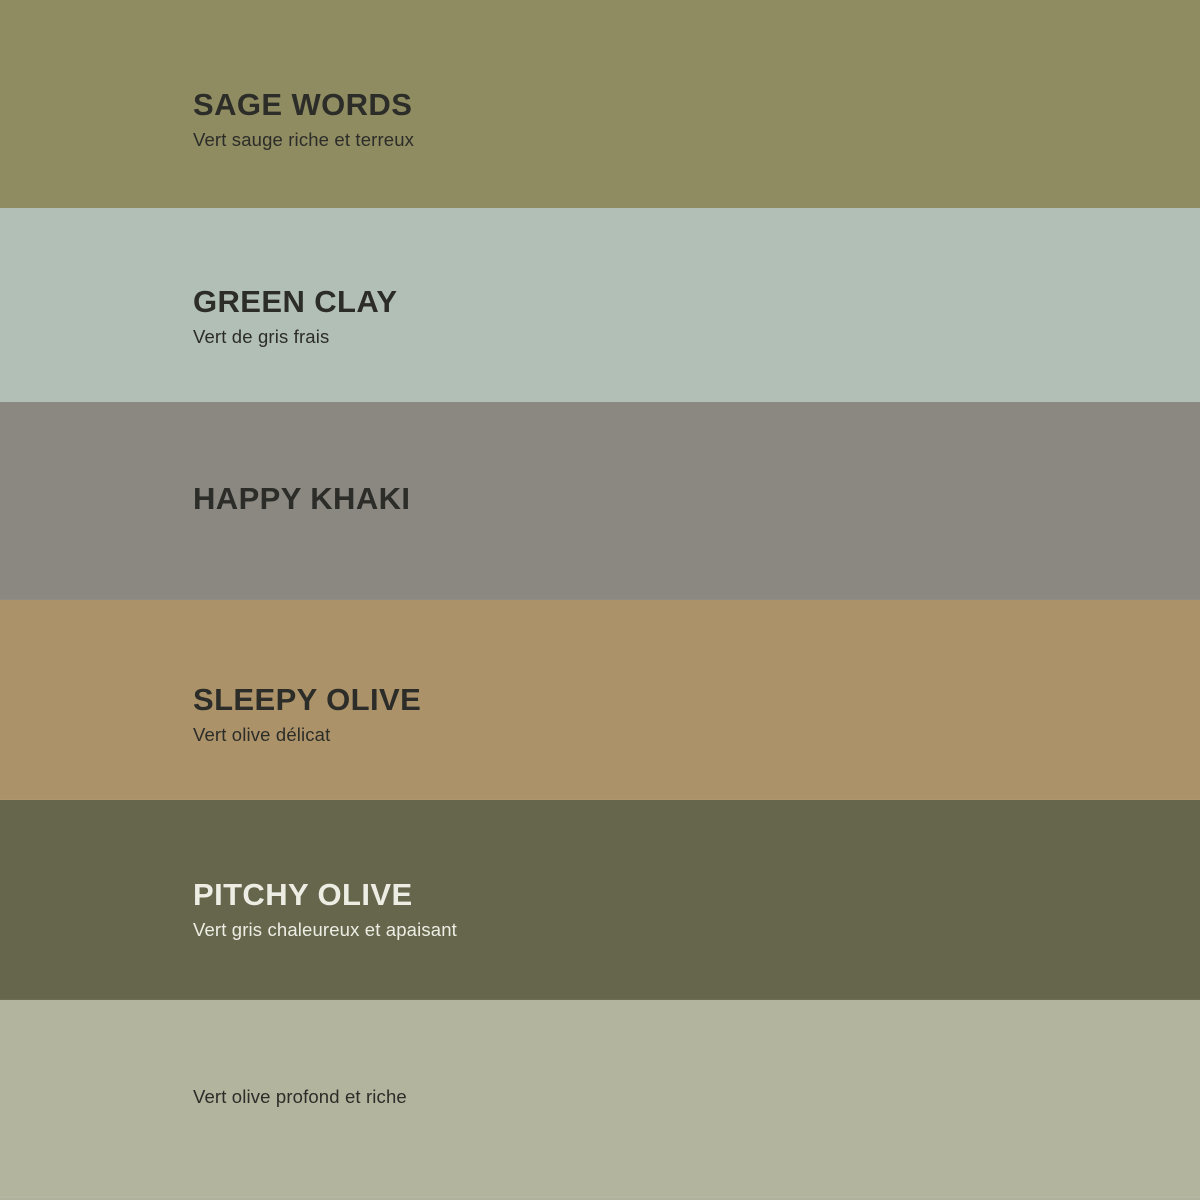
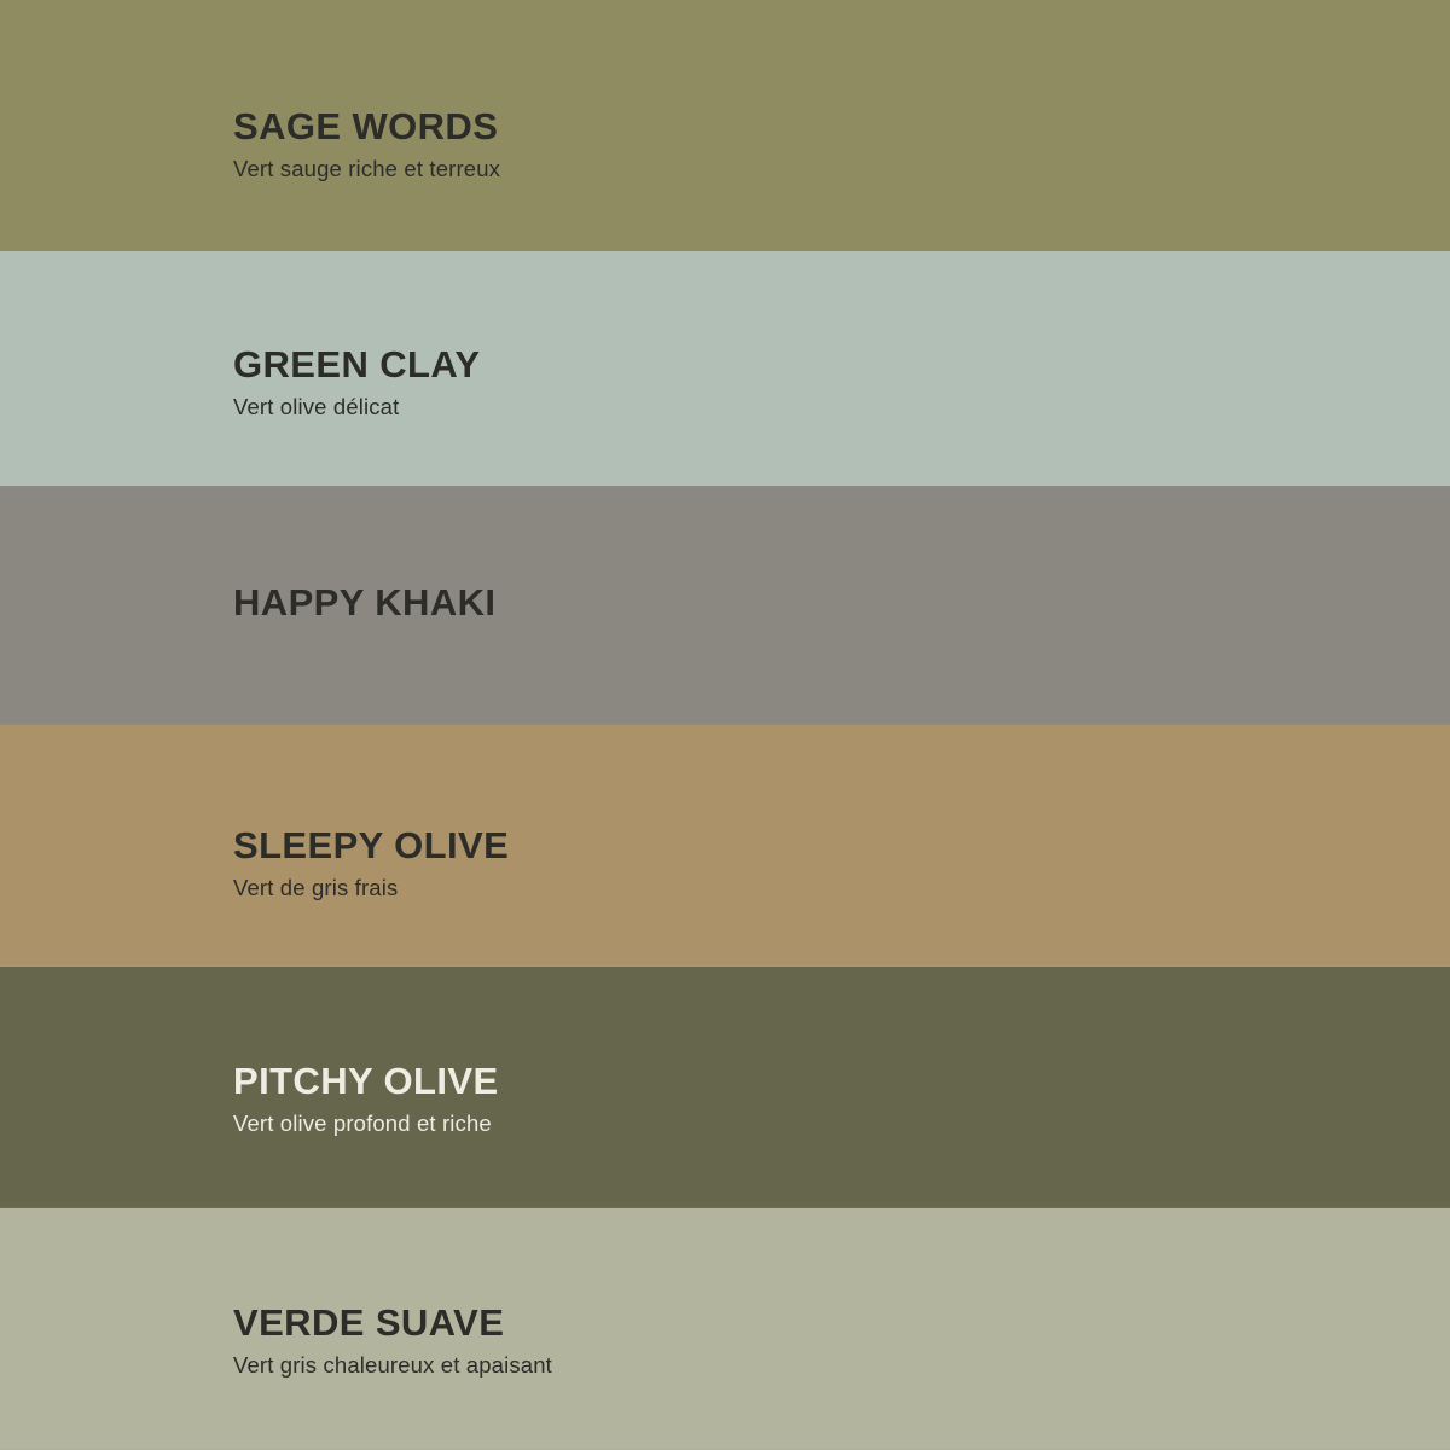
  SAGE WORDS
  Vert sauge riche et terreux
  GREEN CLAY
- Vert de gris frais
+ Vert olive délicat
  HAPPY KHAKI
  SLEEPY OLIVE
- Vert olive délicat
+ Vert de gris frais
  PITCHY OLIVE
- Vert gris chaleureux et apaisant
+ Vert olive profond et riche
+ VERDE SUAVE
- Vert olive profond et riche
+ Vert gris chaleureux et apaisant
